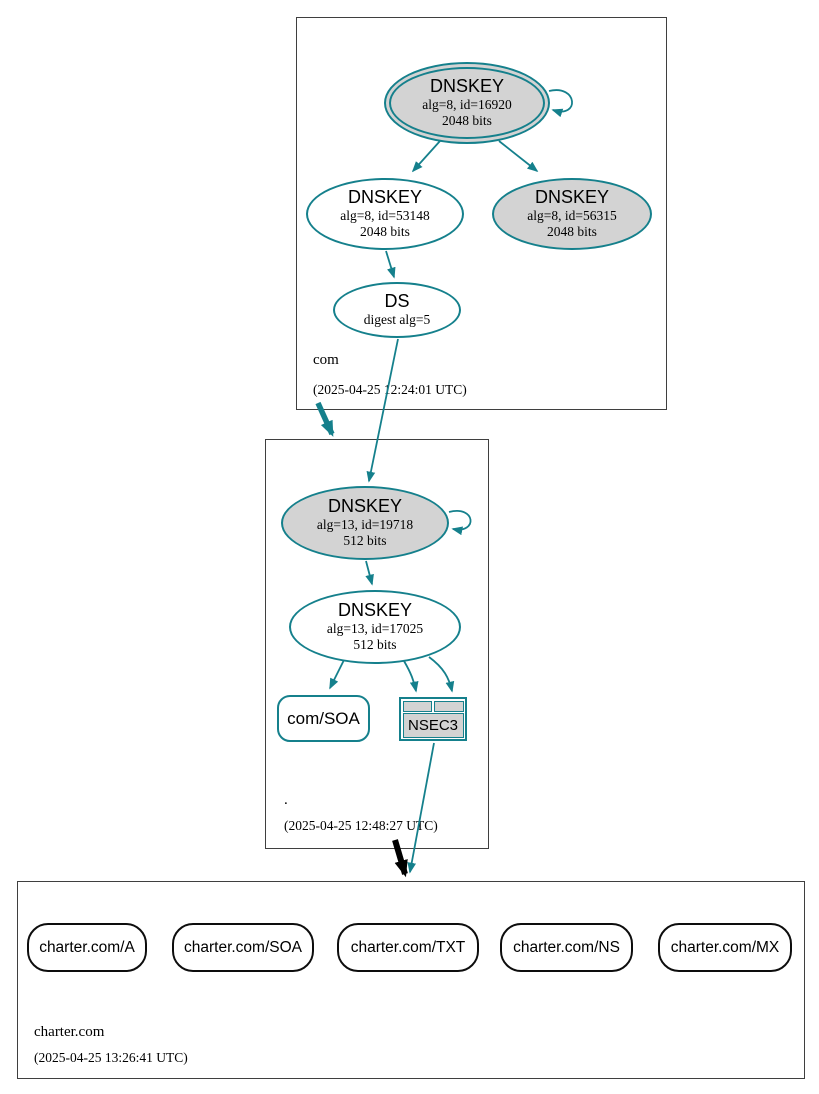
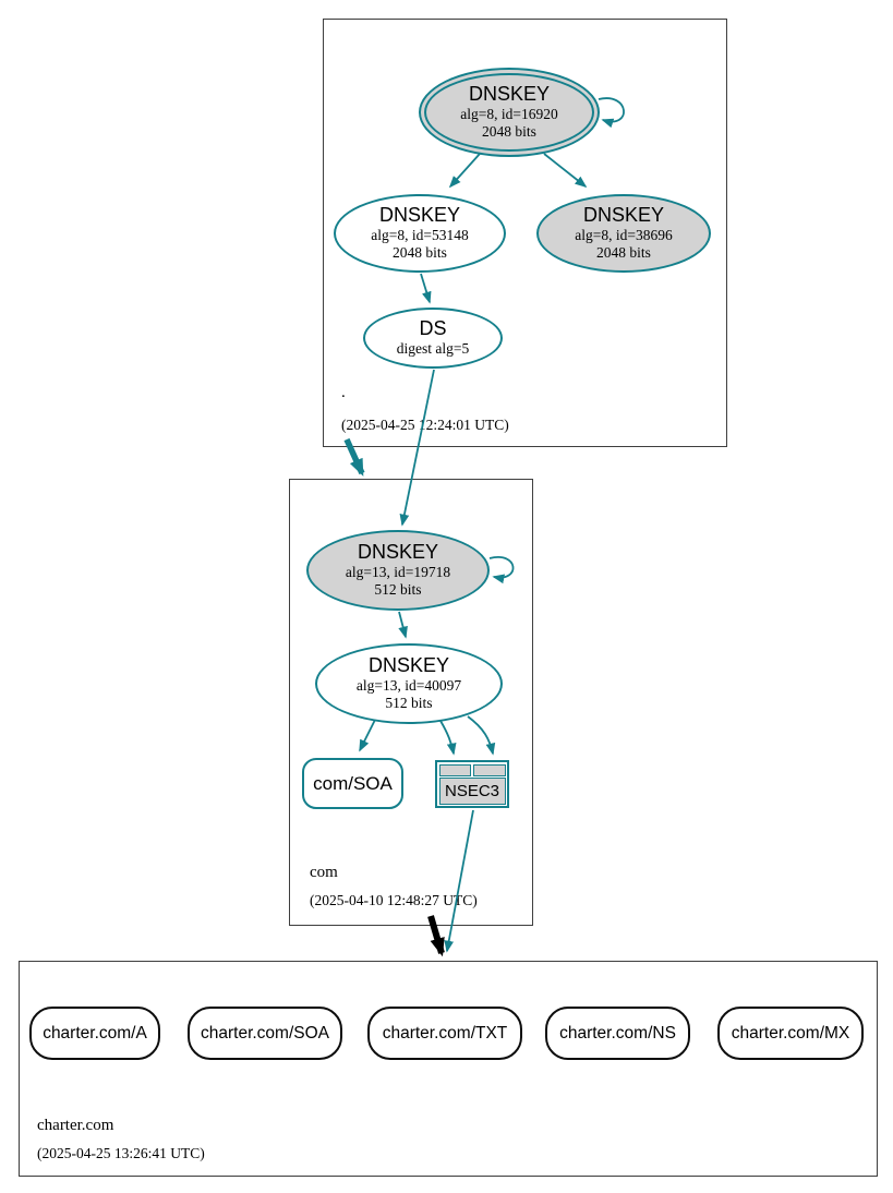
- com
+ .
  (2025-04-252:24:01 UTC)
- .
+ com
- (2025-04-25 12:48:27 UTC)
+ (2025-04-10 12:48:27 UTC)
  charter.com
  (2025-04-25 13:26:41 UTC)
  DNSKEY
  alg=8, id=16920
  2048 bits
  DNSKEY
  alg=8, id=53148
  2048 bits
  DNSKEY
- alg=8, id=56315
+ alg=8, id=38696
  2048 bits
  DS
  digest alg=5
  DNSKEY
  alg=13, id=19718
  512 bits
  DNSKEY
- alg=13, id=17025
+ alg=13, id=40097
  512 bits
  com/SOA
  NSEC3
  charter.com/A
  charter.com/SOA
  charter.com/TXT
  charter.com/NS
  charter.com/MX
